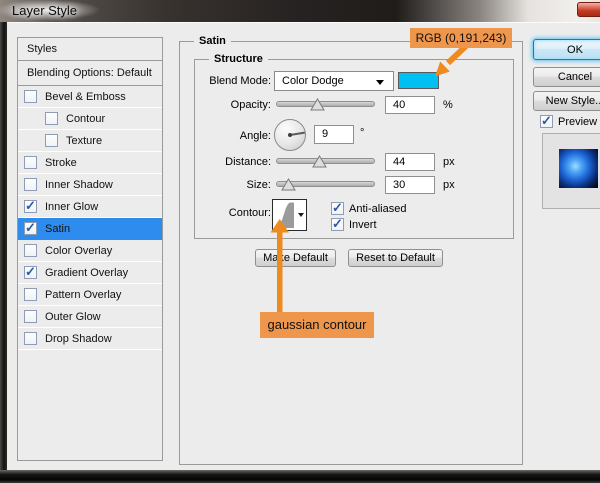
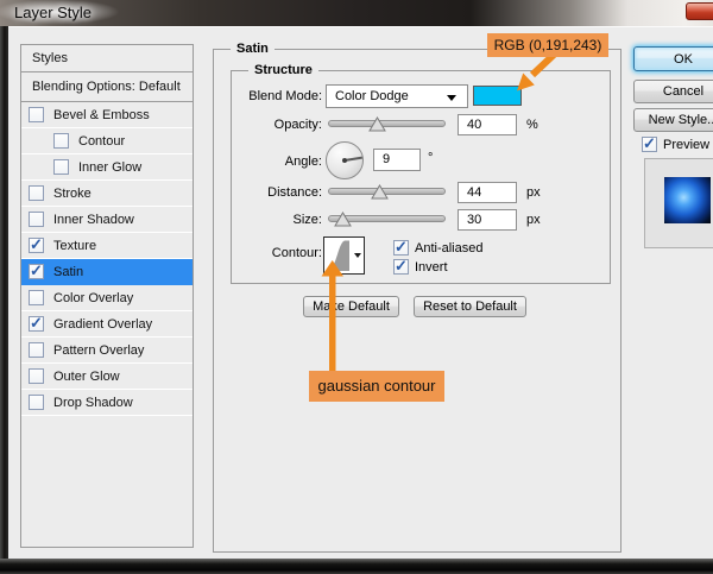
  Layer Style
  Styles
  Blending Options: Default
  Bevel & Emboss
  Contour
- Texture
+ Inner Glow
  Stroke
  Inner Shadow
- Inner Glow
+ Texture
  Satin
  Color Overlay
  Gradient Overlay
  Pattern Overlay
  Outer Glow
  Drop Shadow
  Satin
  Structure
  Blend Mode:
  Color Dodge
  Opacity:
  40
  %
  Angle:
  9
  °
  Distance:
  44
  px
  Size:
  30
  px
  Contour:
  Anti-aliased
  Invert
  Mae Default
  Reset to Default
  OK
  Cancel
  New Style.
  Preview
  RGB (0,191,243)
  gaussian contour
